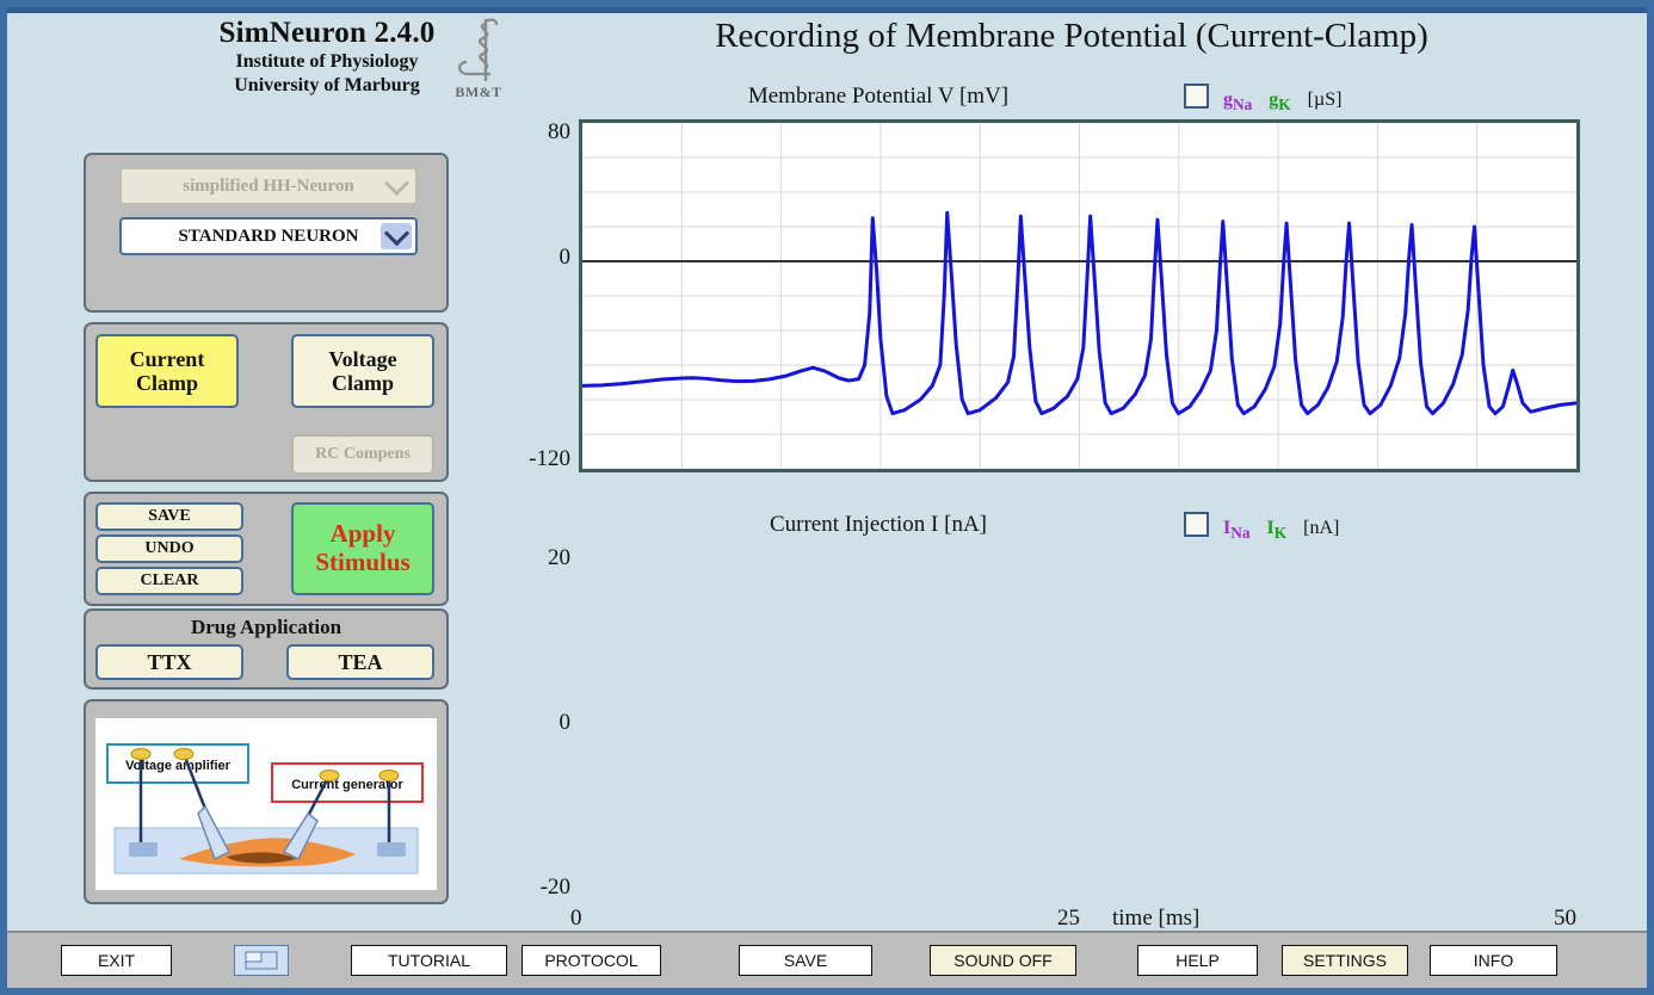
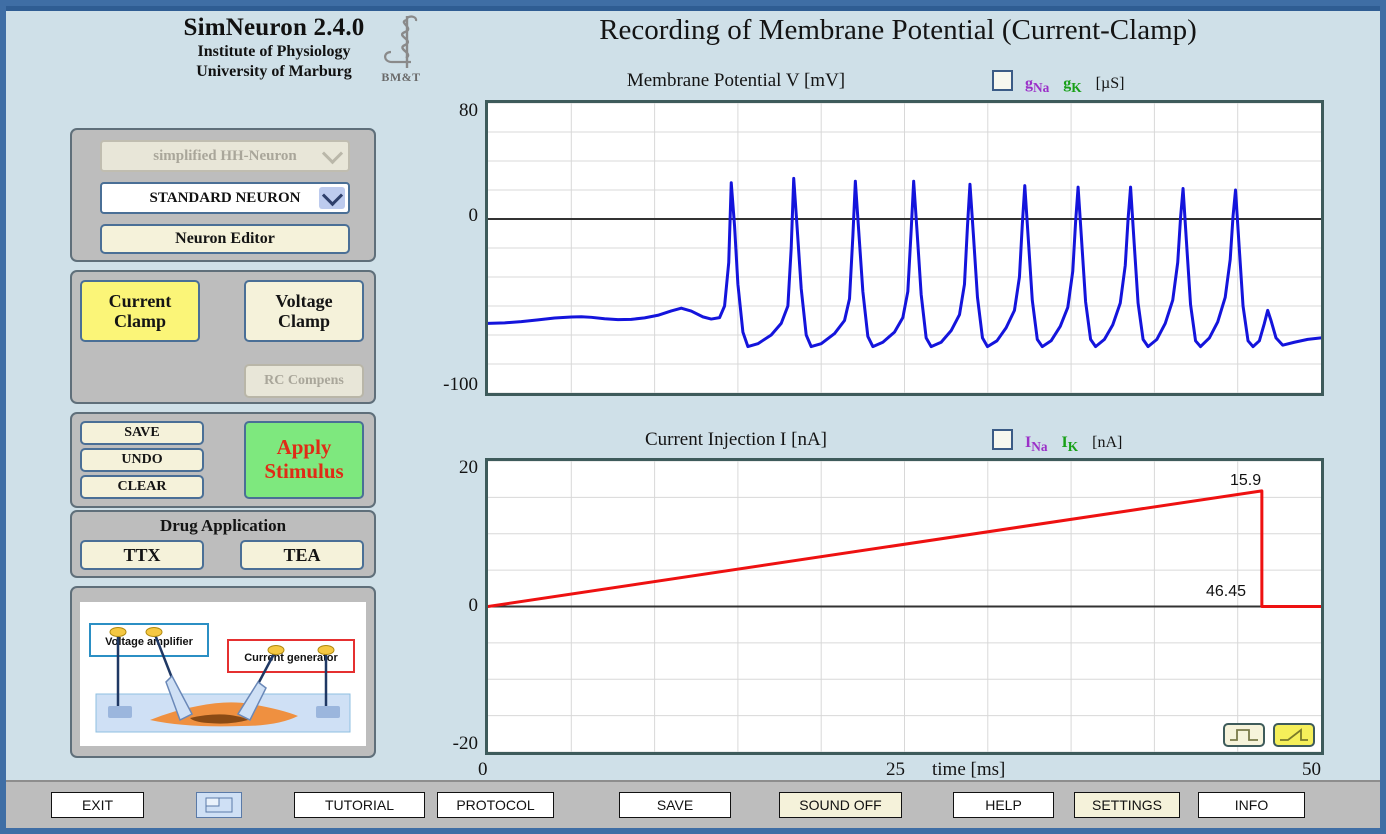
  SimNeuron 2.4.0
  Institute of Physiology
  University of Marburg
  BM&T
  Recording of Membrane Potential (Current-Clamp)
  simplified HH-Neuron
  STANDARD NEURON
+ Neuron Editor
  Current
  Clamp
  Voltage
  Clamp
  RC Compens
  SAVE
  UNDO
  CLEAR
  Apply
  Stimulus
  Drug Application
  TTX
  TEA
  Voltage aplifier
  Currnt generaor
  Membrane Potential V [mV]
  gNa gK [µS]
  80
  0
- -120
+ -100
  Current Injection I [nA]
  INa IK [nA]
  20
  0
  -20
+ 15.9
+ 46.45
  0
  25
  time [ms]
  50
  EXIT
  TUTORIAL
  PROTOCOL
  SAVE
  SOUND OFF
  HELP
  SETTINGS
  INFO
